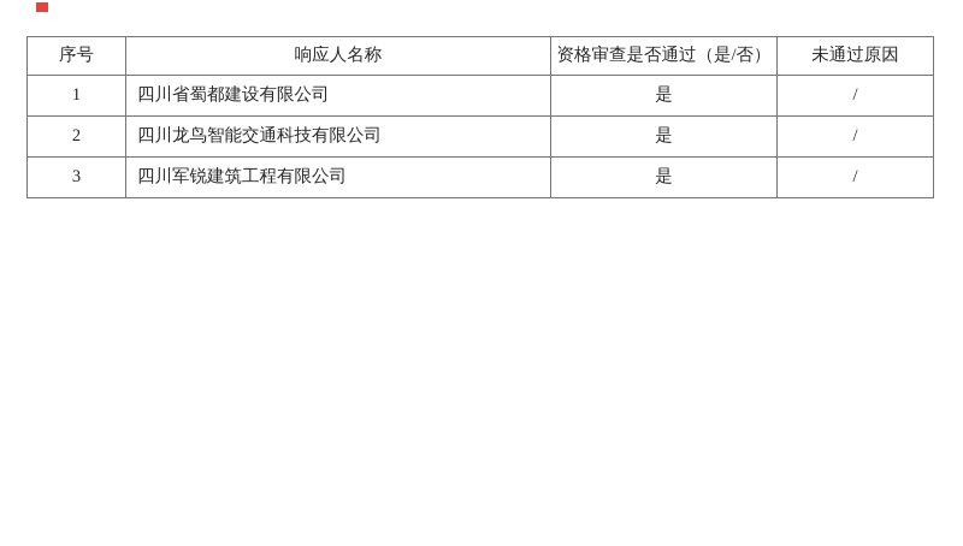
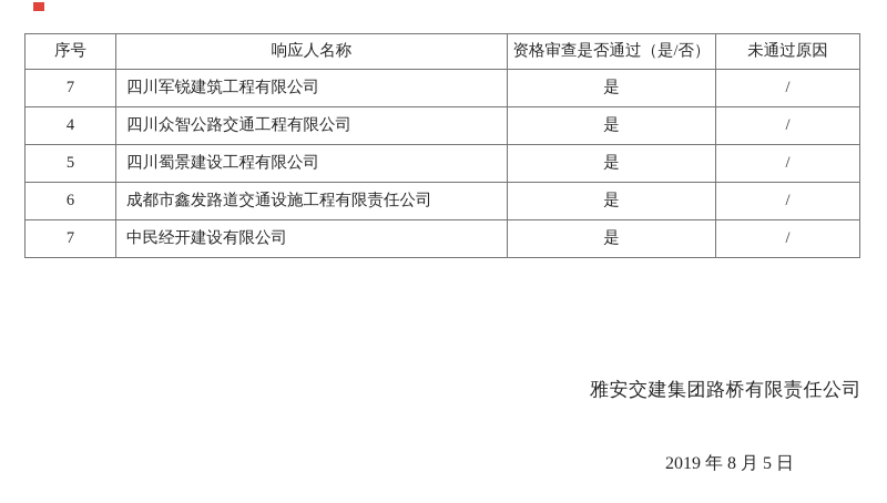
  序号	响应人名称	资格审查是否通过（是/否）	未通过原因
- 1	四川省蜀都建设有限公司	是	/
- 2	四川龙鸟智能交通科技有限公司	是	/
- 3	四川军锐建筑工程有限公司	是	/
+ 7	四川军锐建筑工程有限公司	是	/
+ 4	四川众智公路交通工程有限公司	是	/
+ 5	四川蜀景建设工程有限公司	是	/
+ 6	成都市鑫发路道交通设施工程有限责任公司	是	/
+ 7	中民经开建设有限公司	是	/
+ 雅安交建集团路桥有限责任公司
+ 2019 年 8 月 5 日
